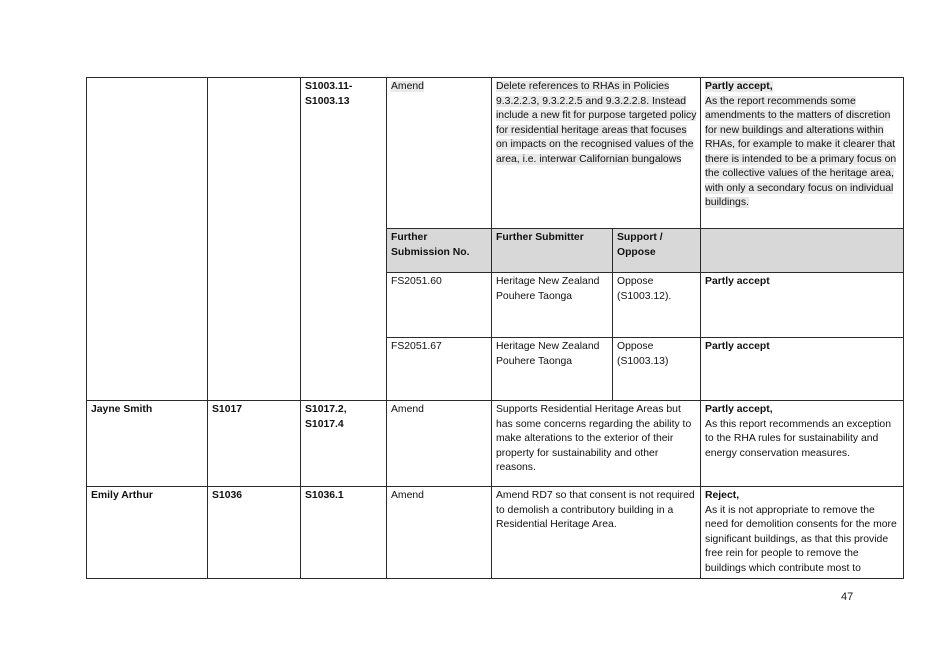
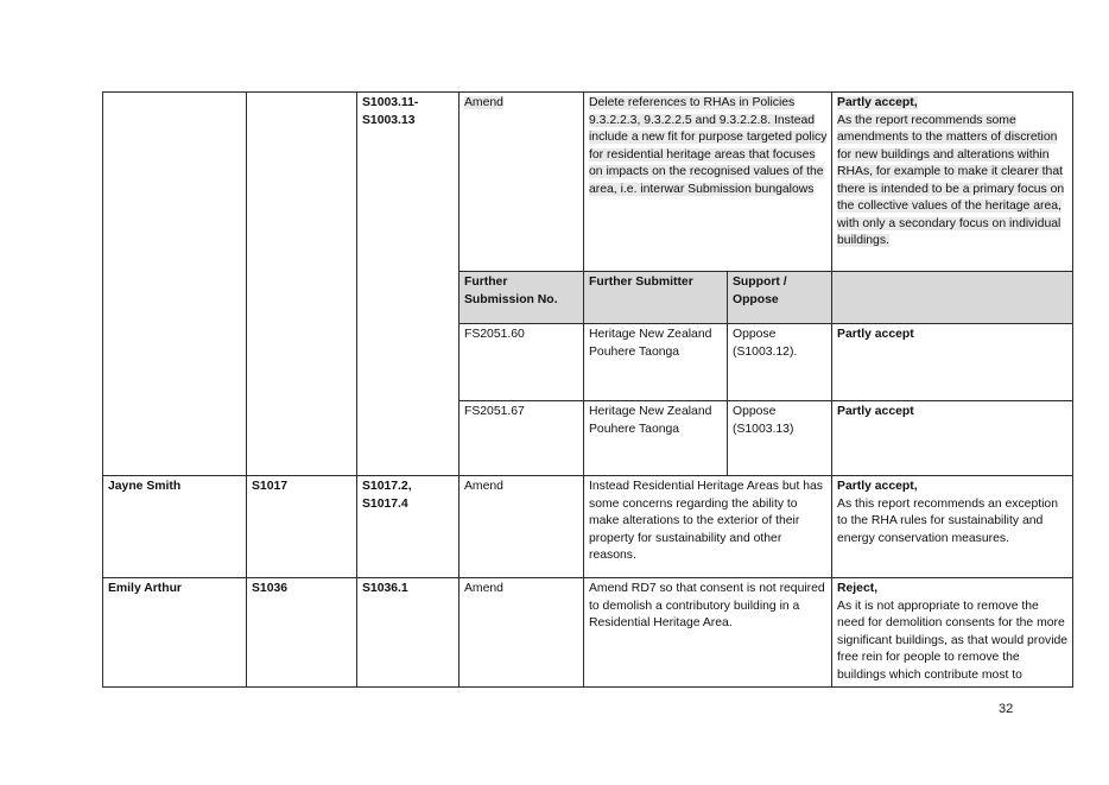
- 		S1003.11-S1003.13	Amend	Delete references to RHAs in Policies 9.3.2.2.3, 9.3.2.2.5 and 9.3.2.2.8. Instead include a new fit for purpose targeted policy for residential heritage areas that focuses on impacts on the recognised values of the area, i.e. interwar Californian bungalows	Partly accept, As the report recommends some amendments to the matters of discretion for new buildings and alterations within RHAs, for example to make it clearer that there is intended to be a primary focus on the collective values of the heritage area, with only a secondary focus on individual buildings.
+ 		S1003.11-S1003.13	Amend	Delete references to RHAs in Policies 9.3.2.2.3, 9.3.2.2.5 and 9.3.2.2.8. Instead include a new fit for purpose targeted policy for residential heritage areas that focuses on impacts on the recognised values of the area, i.e. interwar Submission bungalows	Partly accept, As the report recommends some amendments to the matters of discretion for new buildings and alterations within RHAs, for example to make it clearer that there is intended to be a primary focus on the collective values of the heritage area, with only a secondary focus on individual buildings.
  Further Submission No.	Further Submitter	Support / Oppose
  FS2051.60	Heritage New Zealand Pouhere Taonga	Oppose (S1003.12).	Partly accept
  FS2051.67	Heritage New Zealand Pouhere Taonga	Oppose (S1003.13)	Partly accept
- Jayne Smith	S1017	S1017.2, S1017.4	Amend	Supports Residential Heritage Areas but has some concerns regarding the ability to make alterations to the exterior of their property for sustainability and other reasons.	Partly accept, As this report recommends an exception to the RHA rules for sustainability and energy conservation measures.
+ Jayne Smith	S1017	S1017.2, S1017.4	Amend	Instead Residential Heritage Areas but has some concerns regarding the ability to make alterations to the exterior of their property for sustainability and other reasons.	Partly accept, As this report recommends an exception to the RHA rules for sustainability and energy conservation measures.
- Emily Arthur	S1036	S1036.1	Amend	Amend RD7 so that consent is not required to demolish a contributory building in a Residential Heritage Area.	Reject, As it is not appropriate to remove the need for demolition consents for the more significant buildings, as that this provide free rein for people to remove the buildings which contribute most to
+ Emily Arthur	S1036	S1036.1	Amend	Amend RD7 so that consent is not required to demolish a contributory building in a Residential Heritage Area.	Reject, As it is not appropriate to remove the need for demolition consents for the more significant buildings, as that would provide free rein for people to remove the buildings which contribute most to
- 47
+ 32
